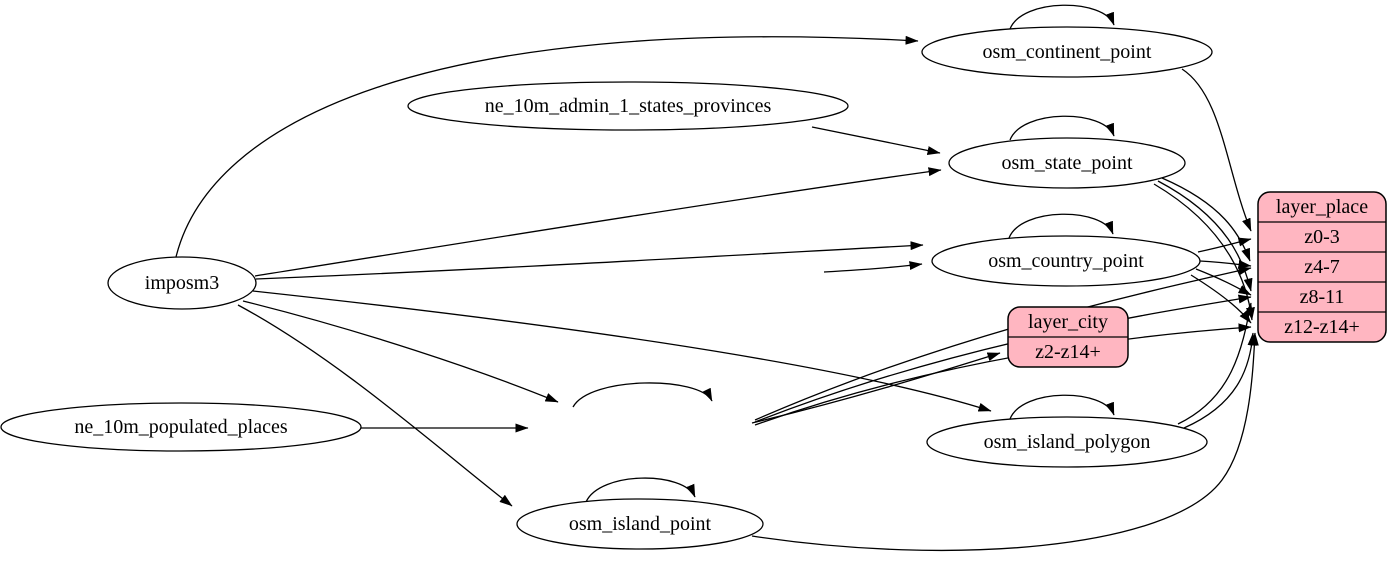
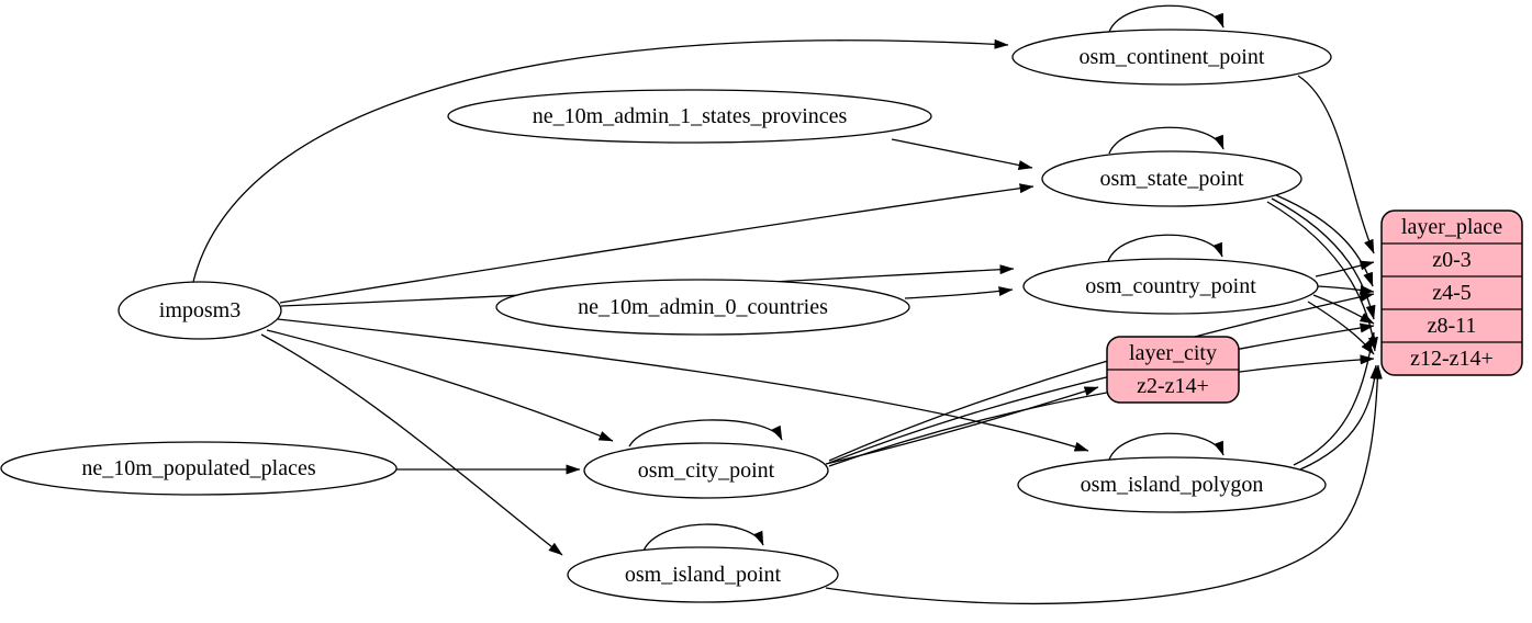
  imposm3
  ne_10m_admin_1_states_provinces
+ ne_10m_admin_0_countries
  ne_10m_populated_places
  osm_continent_point
  osm_state_point
  osm_country_point
+ osm_city_point
  osm_island_polygon
  osm_island_point
  layer_city
  z2-z14+
  layer_place
  z0-3
- z4-7
+ z4-5
  z8-11
  z12-z14+
